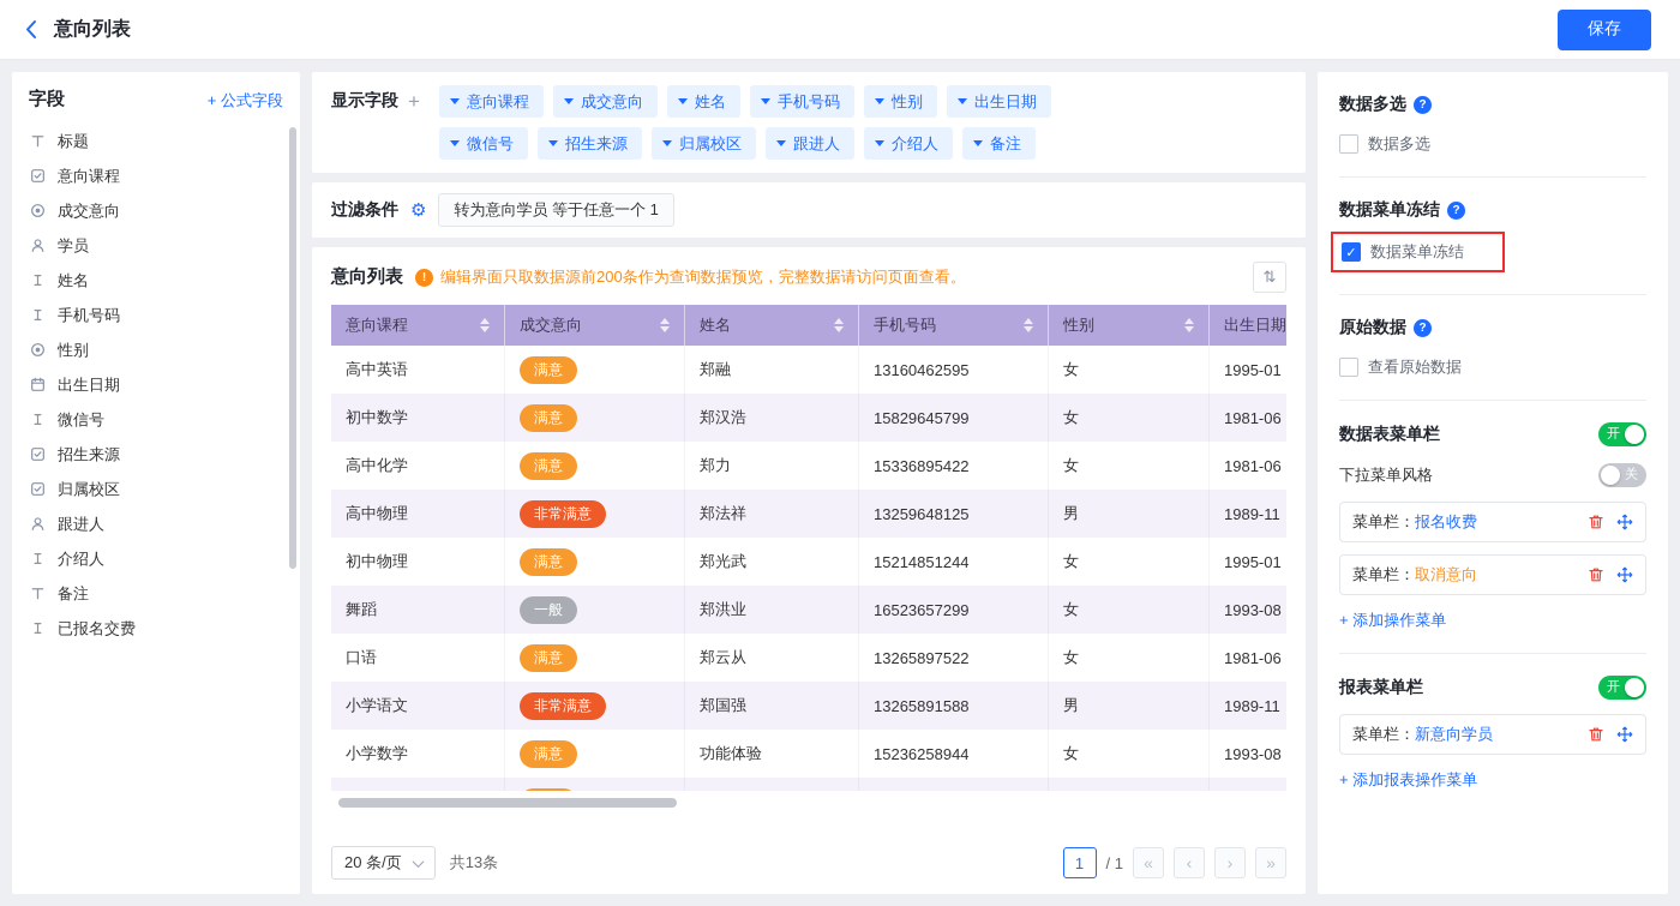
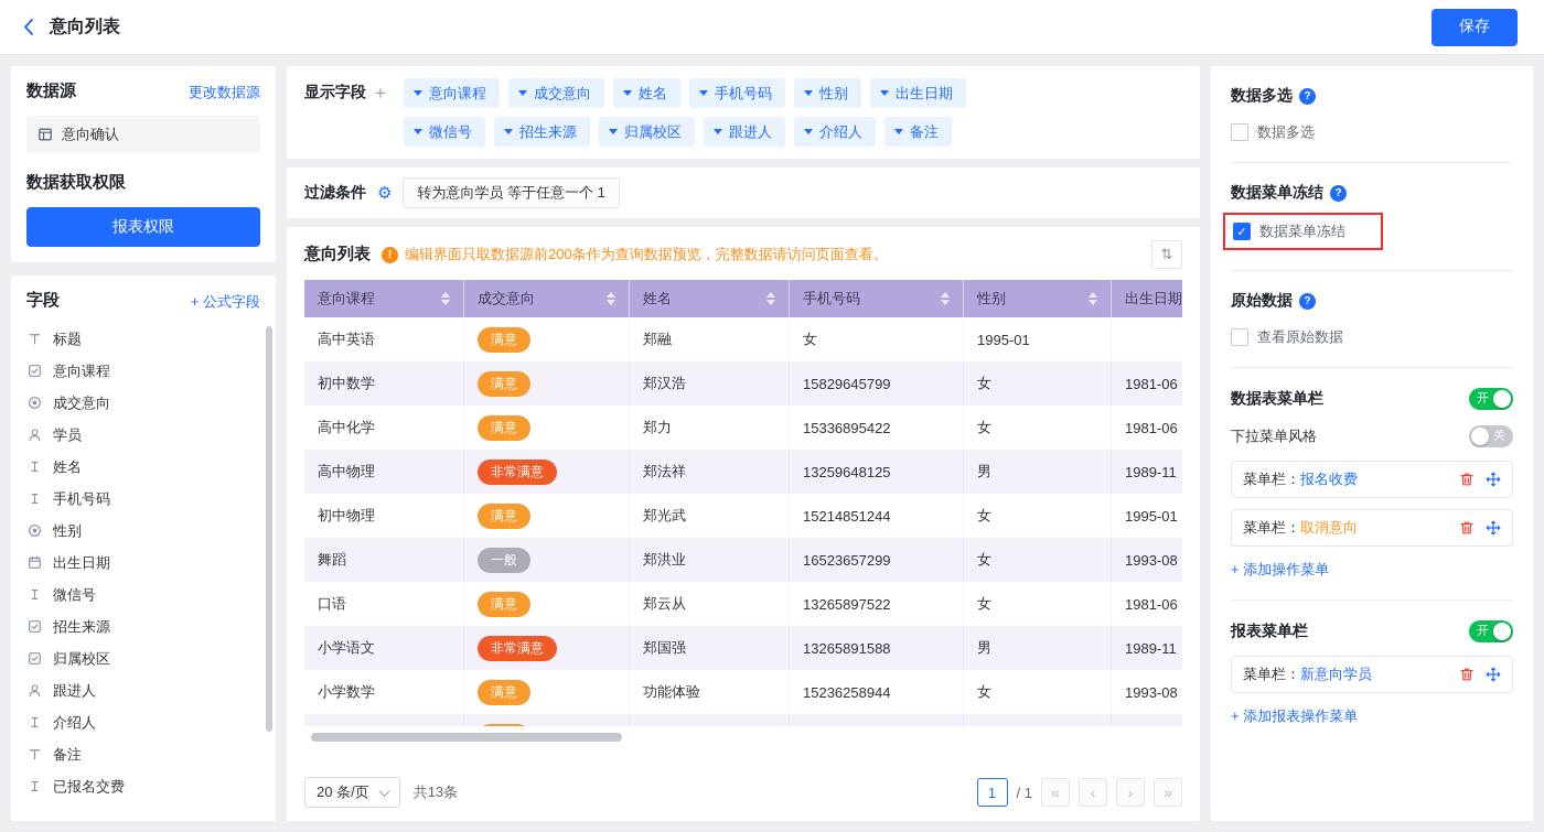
  意向列表
  保存
+ 数据源
+ 更改数据源
+ 意向确认
+ 数据获取权限
+ 报表权限
  字段
  + 公式字段
  标题
  意向课程
  成交意向
  学员
  姓名
  手机号码
  性别
  出生日期
  微信号
  招生来源
  归属校区
  跟进人
  介绍人
  备注
  已报名交费
  显示字段
  +
  意向课程
  成交意向
  姓名
  手机号码
  性别
  出生日期
  微信号
  招生来源
  归属校区
  跟进人
  介绍人
  备注
  过滤条件
  ⚙
  转为意向学员 等于任意一个 1
  意向列表
  !
  编辑界面只取数据源前200条作为查询数据预览，完整数据请访问页面查看。
  ⇅
  意向课程
  成交意向
  姓名
  手机号码
  性别
  出生日期
  高中英语
  满意
  郑融
- 13160462595
  女
  1995-01
  初中数学
  满意
  郑汉浩
  15829645799
  女
  1981-06
  高中化学
  满意
  郑力
  15336895422
  女
  1981-06
  高中物理
  非常满意
  郑法祥
  13259648125
  男
  1989-11
  初中物理
  满意
  郑光武
  15214851244
  女
  1995-01
  舞蹈
  一般
  郑洪业
  16523657299
  女
  1993-08
  口语
  满意
  郑云从
  13265897522
  女
  1981-06
  小学语文
  非常满意
  郑国强
  13265891588
  男
  1989-11
  小学数学
  满意
  功能体验
  15236258944
  女
  1993-08
  20 条/页
  共13条
  1
  / 1
  «
  ‹
  ›
  »
  数据多选
  ?
  数据多选
  数据菜单冻结
  ?
  ✓
  数据菜单冻结
  原始数据
  ?
  查看原始数据
  数据表菜单栏
  开
  下拉菜单风格
  关
  菜单栏：报名收费
  菜单栏：取消意向
  + 添加操作菜单
  报表菜单栏
  开
  菜单栏：新意向学员
  + 添加报表操作菜单
